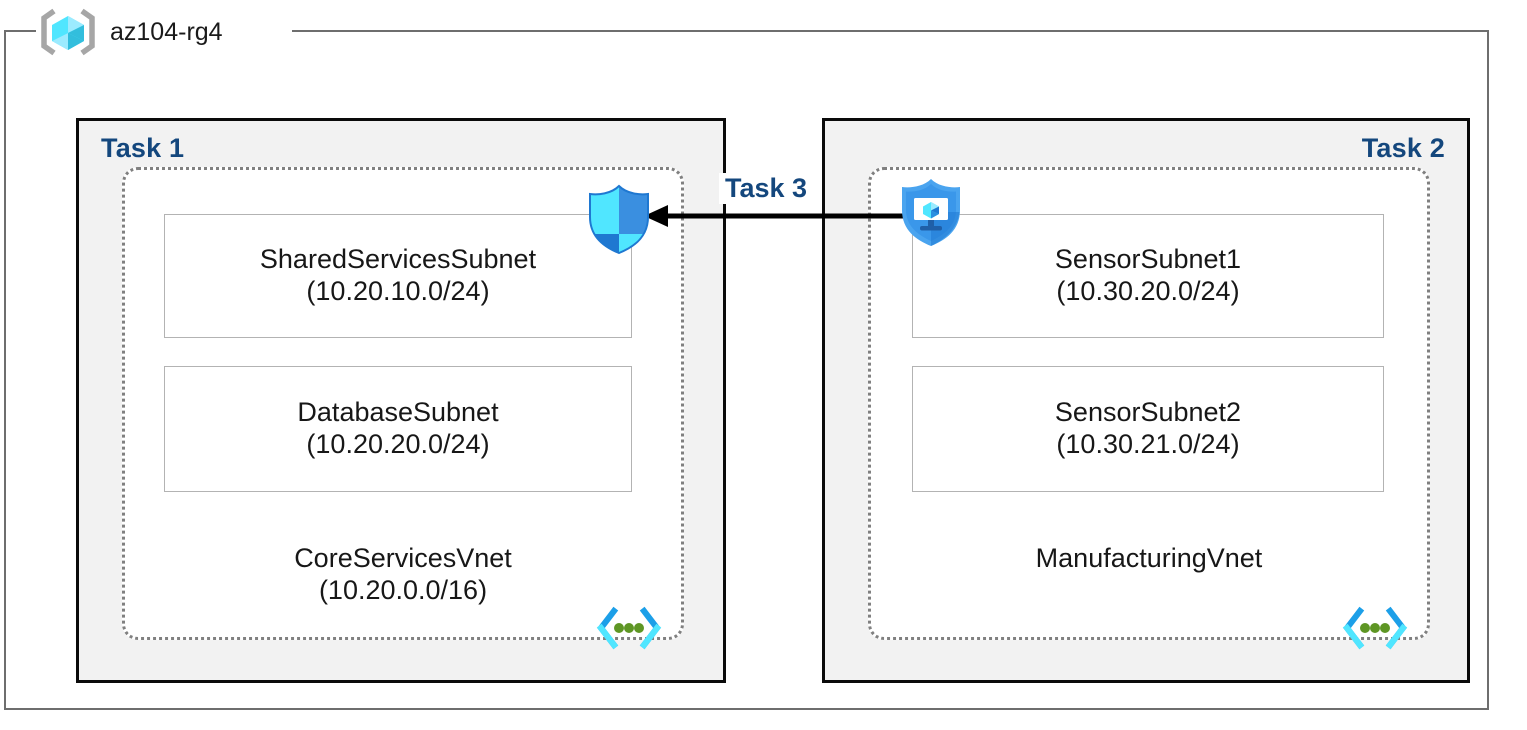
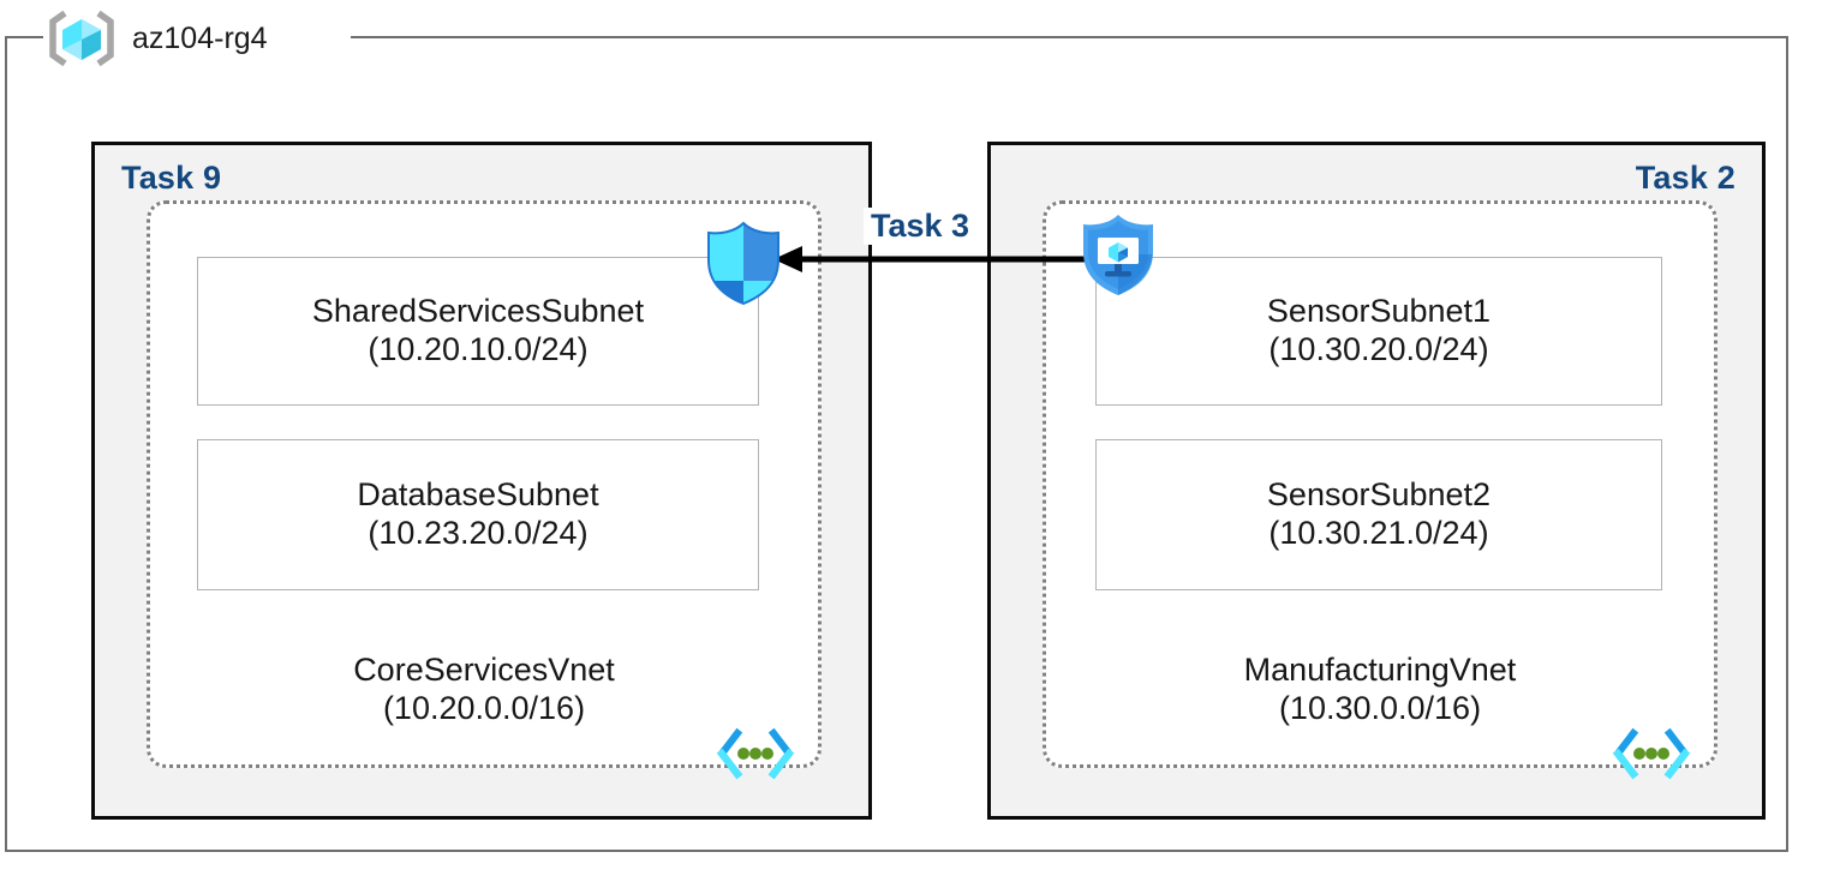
  az104-rg4
- Task 1
+ Task 9
  SharedServicesSubnet
  (10.20.10.0/24)
  DatabaseSubnet
- (10.20.20.0/24)
+ (10.23.20.0/24)
  CoreServicesVnet
  (10.20.0.0/16)
  Task 2
  SensorSubnet1
  (10.30.20.0/24)
  SensorSubnet2
  (10.30.21.0/24)
  ManufacturingVnet
+ (10.30.0.0/16)
  Task 3
